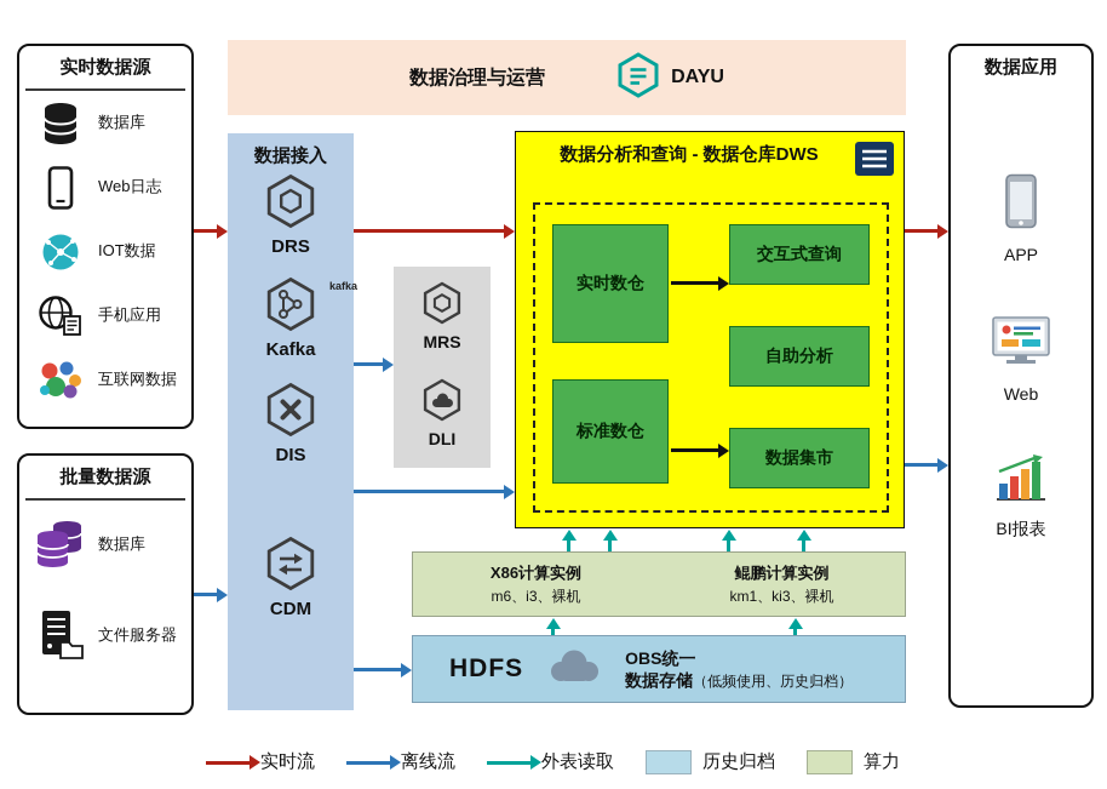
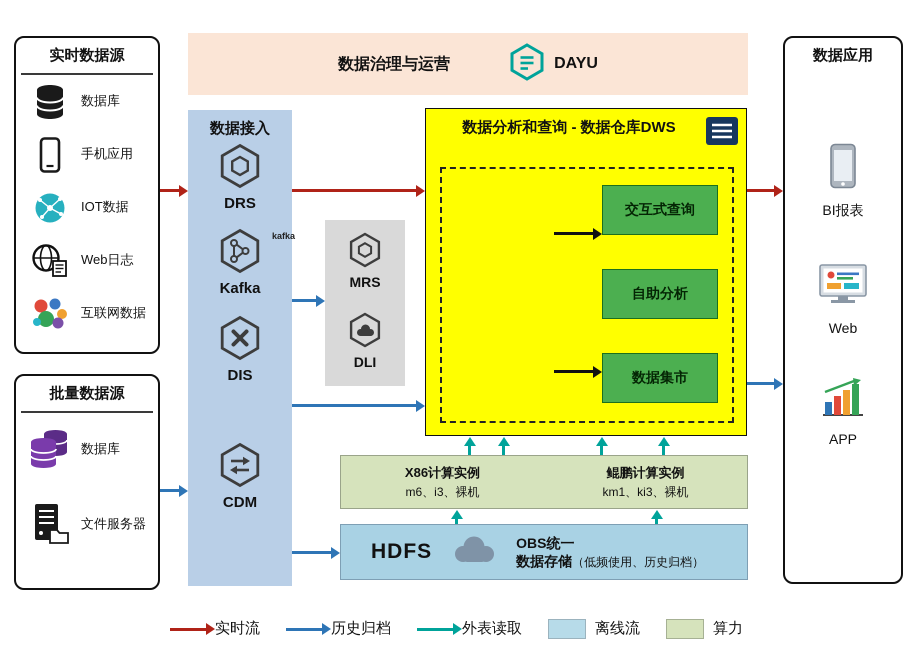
  实时数据源
  数据库
- Web日志
+ 手机应用
  IOT数据
- 手机应用
+ Web日志
  互联网数据
  批量数据源
  数据库
  文件服务器
  数据治理与运营
  DAYU
  数据接入
  DRS
  kafka
  Kafka
  DIS
  CDM
  MRS
  DLI
  数据分析和查询 - 数据仓库DWS
- 实时数仓
- 标准数仓
  交互式查询
  自助分析
  数据集市
  X86计算实例
  m6、i3、裸机
  鲲鹏计算实例
  km1、ki3、裸机
  HDFS
  OBS统一
  数据存储（低频使用、历史归档）
  数据应用
- APP
+ BI报表
  Web
- BI报表
+ APP
  实时流
- 离线流
+ 历史归档
  外表读取
- 历史归档
+ 离线流
  算力
